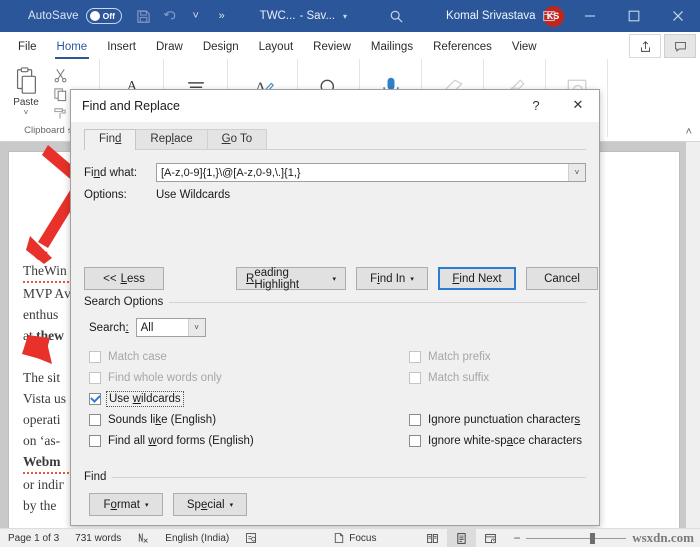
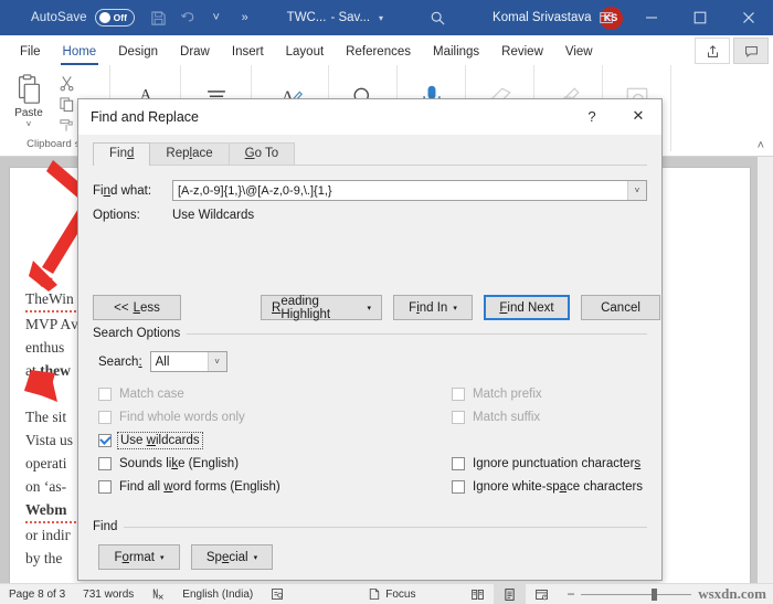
  AutoSave
  Off
  ˅
  »
  TWC...
  - Sav...
  ▾
  Komal Srivastava
  File
  Home
- Insert
+ Design
  Draw
- Design
+ Insert
  Layout
- Review
+ References
  Mailings
- References
+ Review
  View
  Paste
  ˅
  Clipboard
  A
  ˄
  TheWin
  MVP Aᴠ
  enthus
  a thew
  The sit
  Vista uѕ
  operati
  on ‘as-
  Webm
  or indiг
  by the
  Find and Replace
  ?
  ✕
  Find
  Replace
  Go To
  Find what:
  [A-z,0-9]{1,}\@[A-z,0-9,\.]{1,}
  ˅
  Options:
  Use Wildcards
  <<
  L
  ess
  R
  eading Highlight
  F
  i
  nd In
  F
  ind Next
  Cancel
  Search Options
  Search:
  All
  ˅
  Match case
  Find whole words only
  Use wildcards
  Sounds like (English)
  Find all word forms (English)
  Match prefix
  Match suffix
  Ignore punctuation characters
  Ignore white-space characters
  Find
  F
  o
  rmat
  Sp
  e
  cial
- Page 1 of 3
+ Page 8 of 3
  731 words
  English (India)
  Focus
  −
  wsxdn.com
